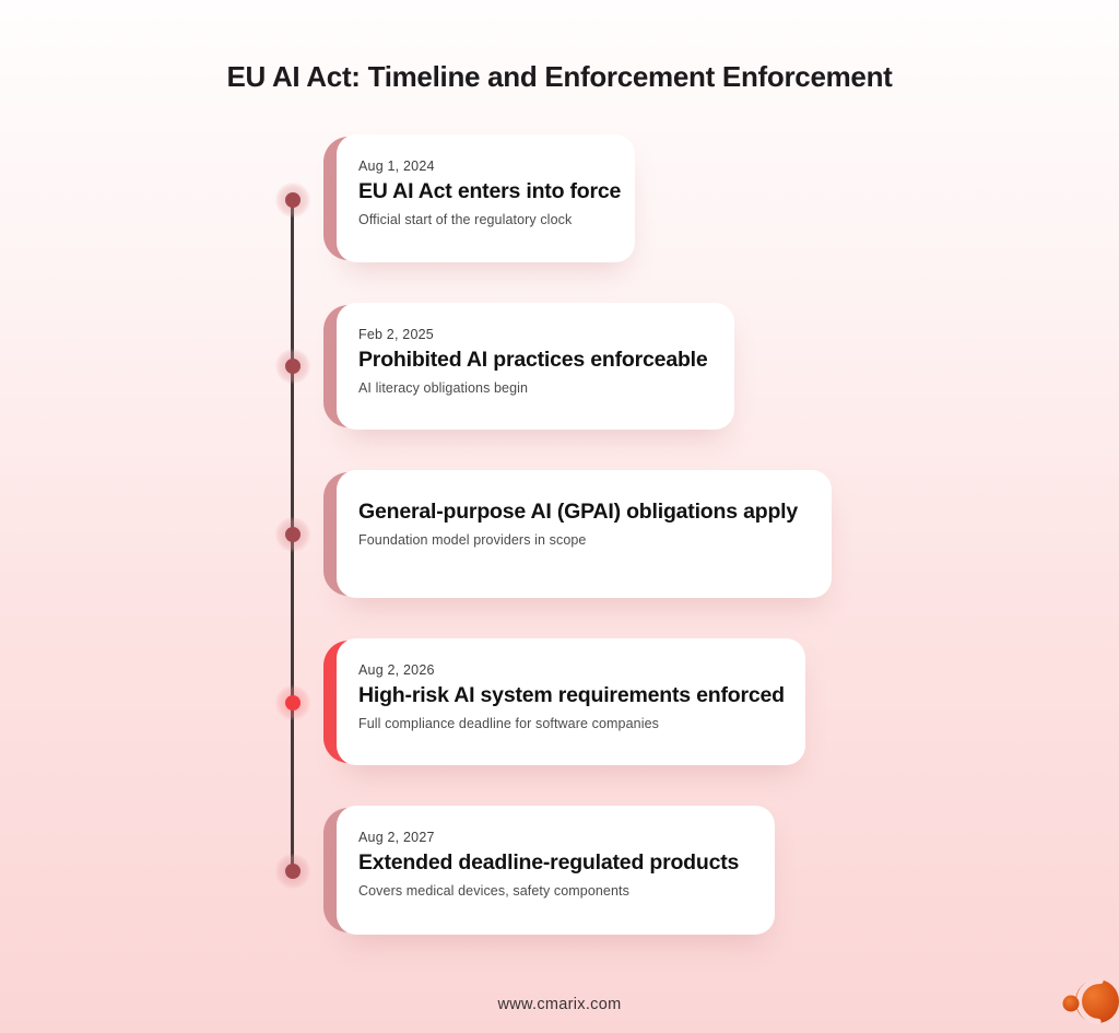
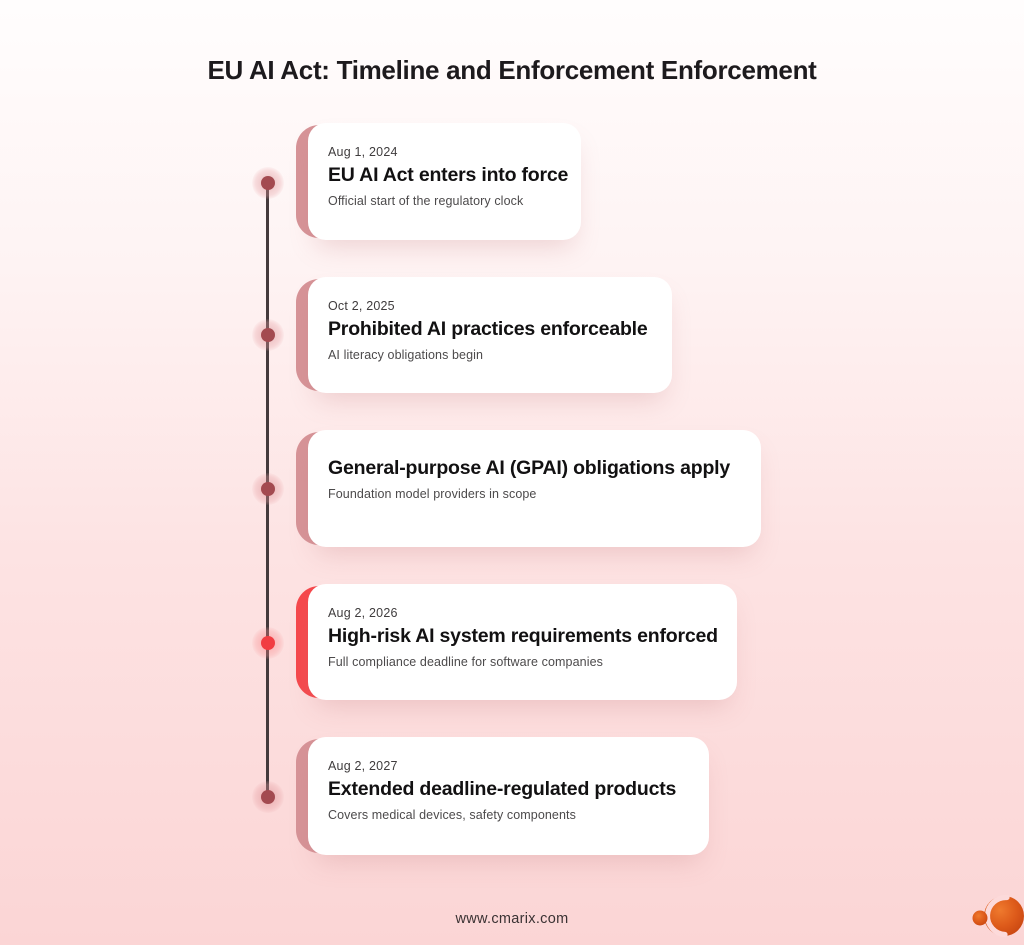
  EU AI Act: Timeline and Enforcement Enforcement
  Aug 1, 2024
  EU AI Act enters into force
  Official start of the regulatory clock
- Feb 2, 2025
+ Oct 2, 2025
  Prohibited AI practices enforceable
  AI literacy obligations begin
  General-purpose AI (GPAI) obligations apply
  Foundation model providers in scope
  Aug 2, 2026
  High-risk AI system requirements enforced
  Full compliance deadline for software companies
  Aug 2, 2027
  Extended deadline-regulated products
  Covers medical devices, safety components
  www.cmarix.com
